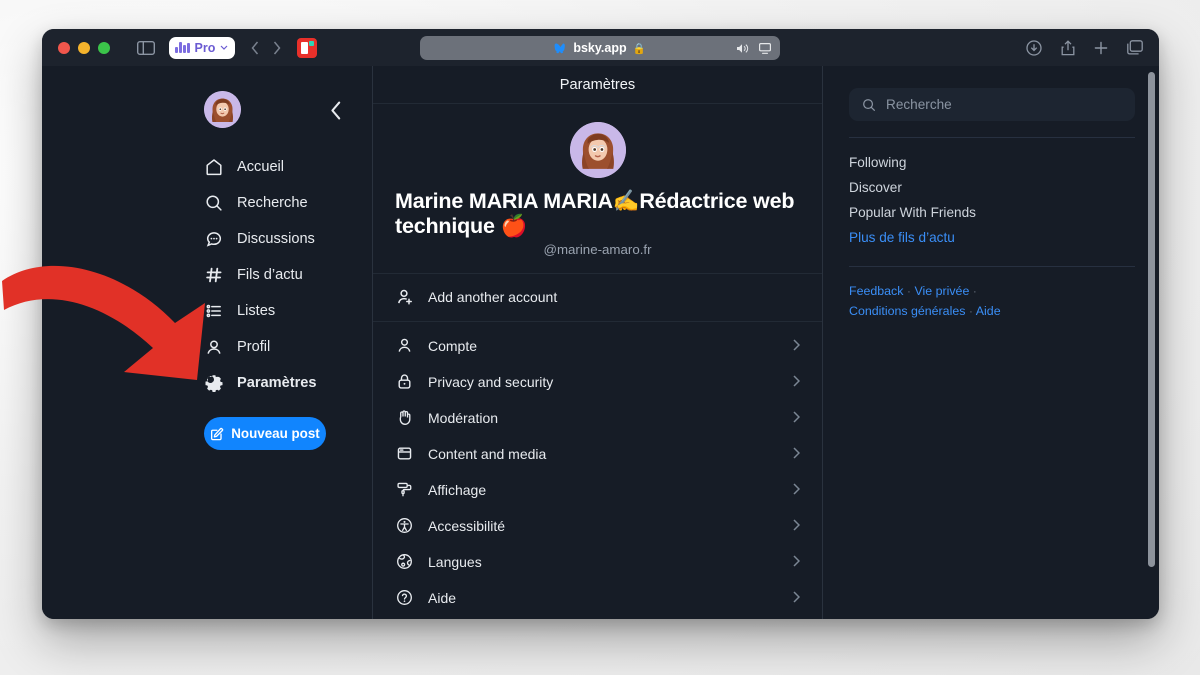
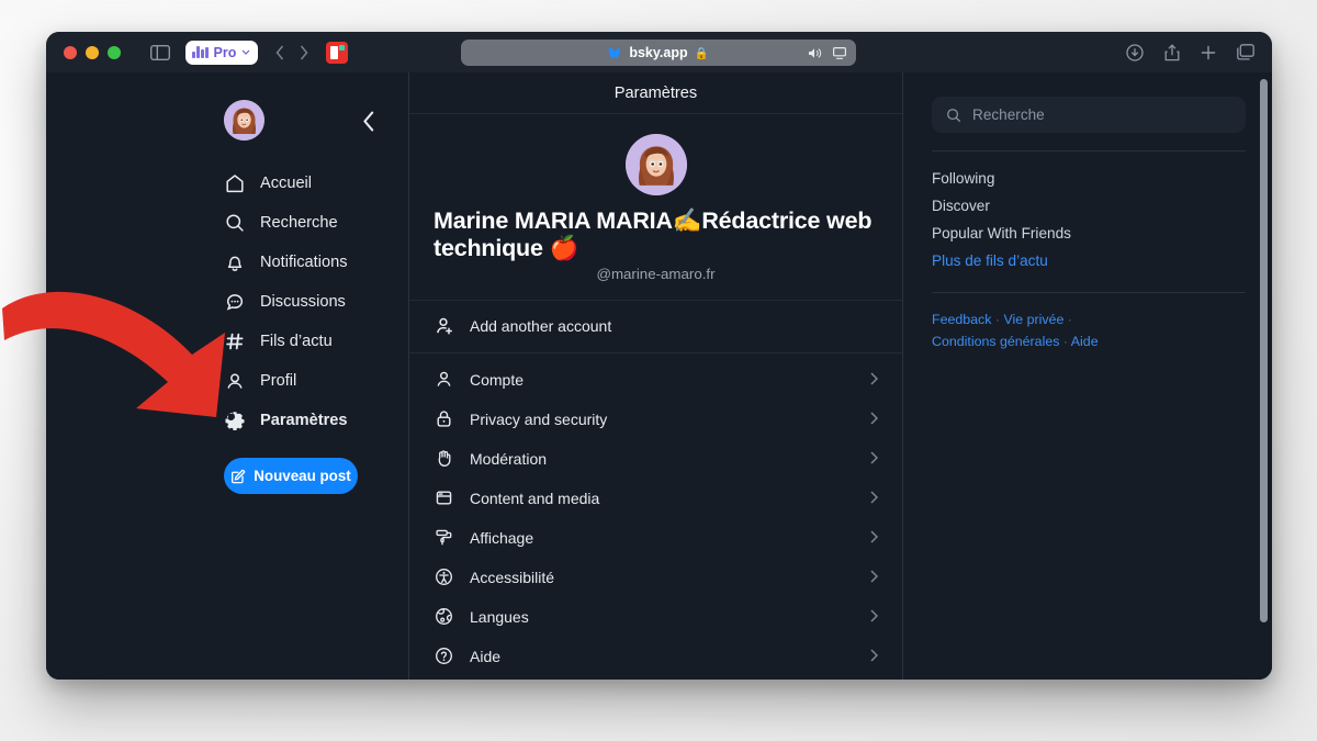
  Pro
  bsky.app
  🔒
  Accueil
  Recherche
+ Notifications
  Discussions
  Fils d’actu
- Listes
  Profil
  Paramètres
  Nouveau post
  Paramètres
  Marine MARIA MARIA✍️Rédactrice web technique 🍎
  @marine-amaro.fr
  Add another account
  Compte
  Privacy and security
  Modération
  Content and media
  Affichage
  Accessibilité
  Langues
  Aide
  Recherche
  Following
  Discover
  Popular With Friends
  Plus de fils d’actu
  Feedback · Vie privée ·
  Conditions générales · Aide
